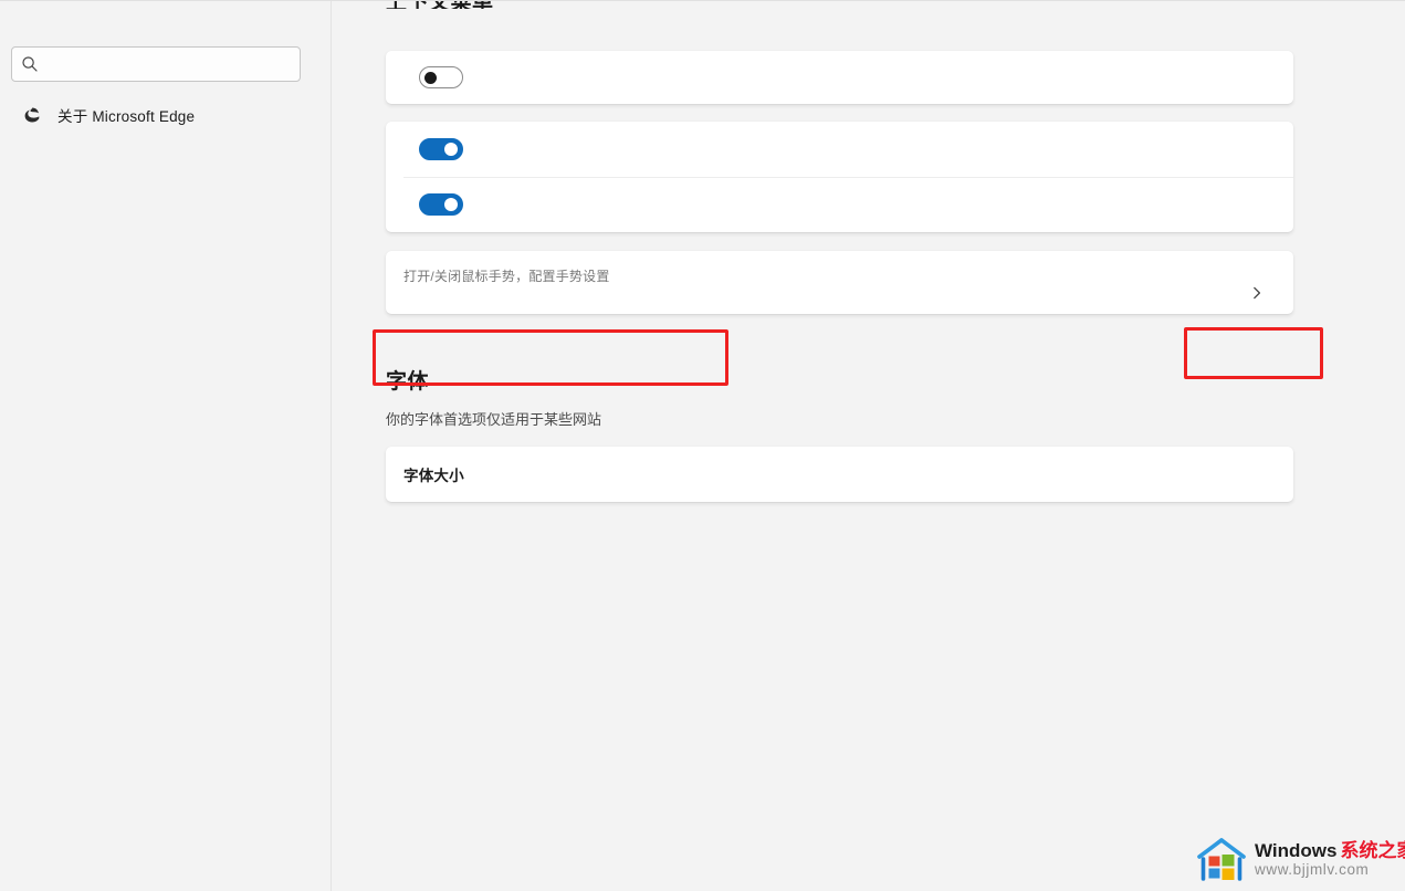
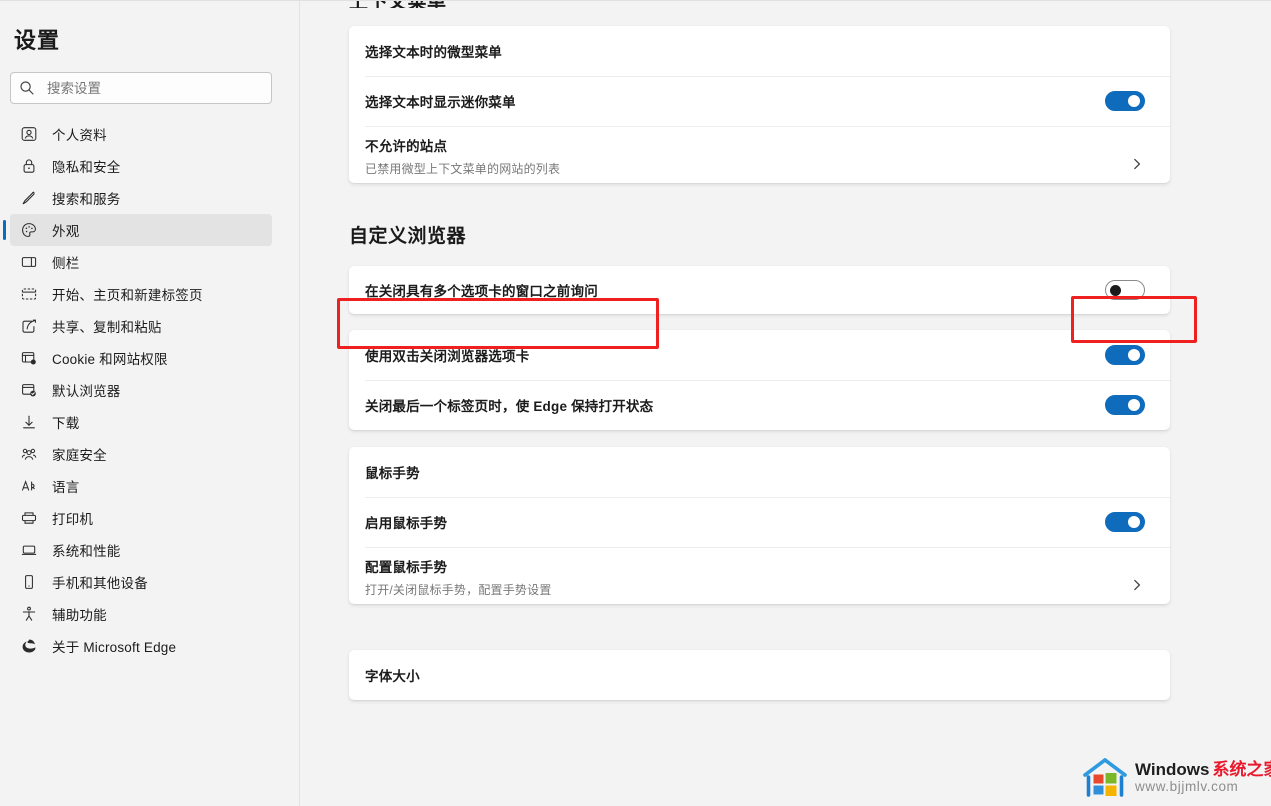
+ 设置
+ 搜索设置
+ 个人资料
+ 隐私和安全
+ 搜索和服务
+ 外观
+ 侧栏
+ 开始、主页和新建标签页
+ 共享、复制和粘贴
+ Cookie 和网站权限
+ 默认浏览器
+ 下载
+ 家庭安全
+ 语言
+ 打印机
+ 系统和性能
+ 手机和其他设备
+ 辅助功能
  关于 Microsoft Edge
  上下文菜单
+ 选择文本时的微型菜单
+ 选择文本时显示迷你菜单
+ 不允许的站点
+ 已禁用微型上下文菜单的网站的列表
+ 自定义浏览器
+ 在关闭具有多个选项卡的窗口之前询问
+ 使用双击关闭浏览器选项卡
+ 关闭最后一个标签页时，使 Edge 保持打开状态
+ 鼠标手势
+ 启用鼠标手势
+ 配置鼠标手势
  打开/关闭鼠标手势，配置手势设置
- 字体
- 你的字体首选项仅适用于某些网站
  字体大小
  Windows 系统之
  www.bjjmlv.com
